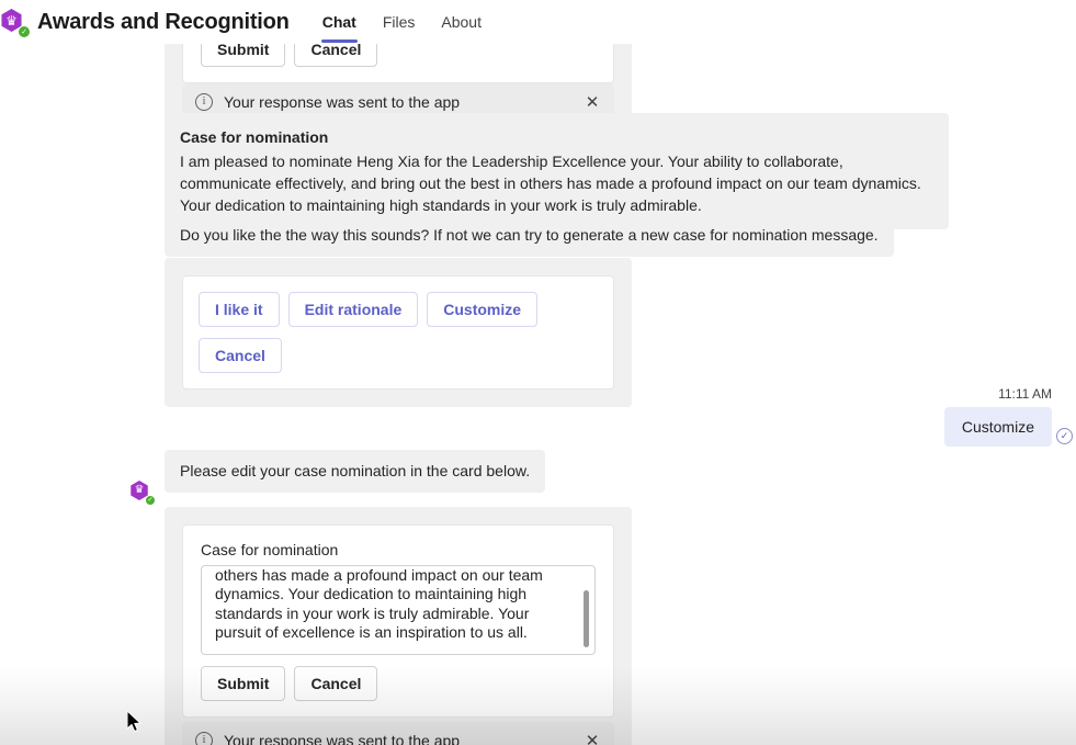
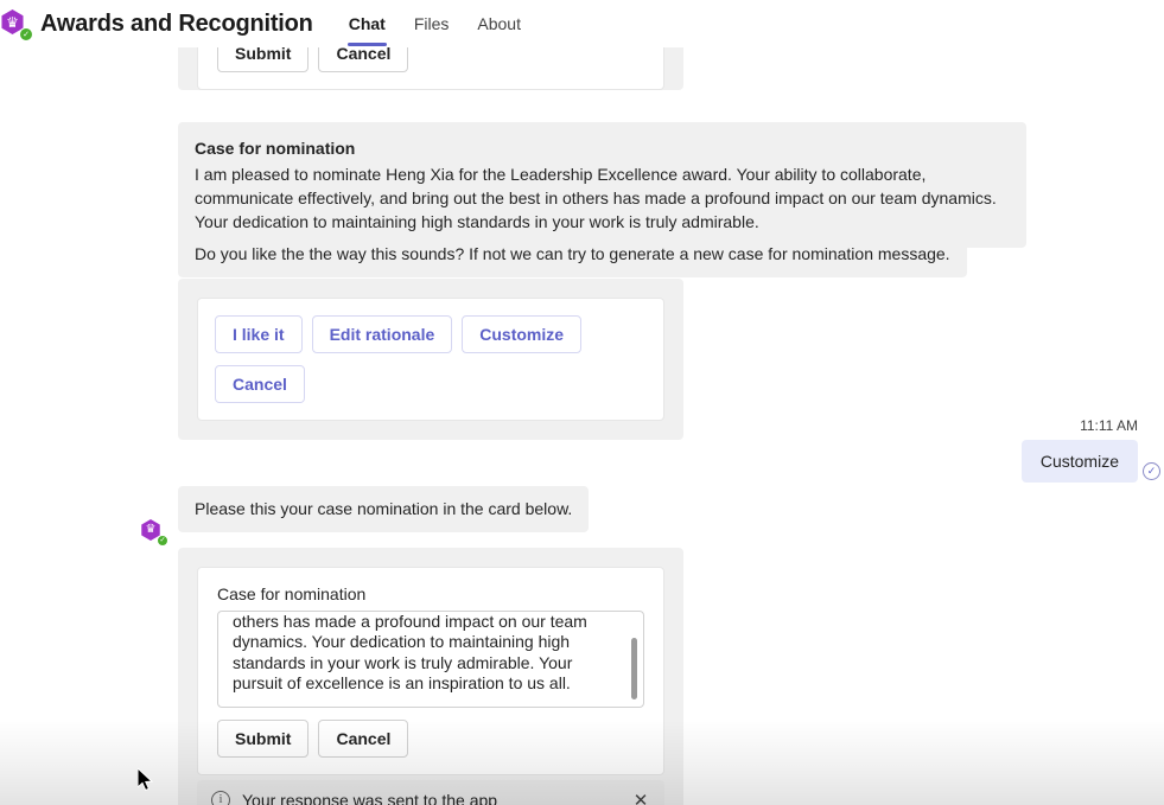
  ♛
  Awards and Recognition
  Chat
  Files
  About
  Submit
  Cancel
- i
- Your response was sent to the app
- ✕
  Case for nomination
- I am pleased to nominate Heng Xia for the Leadership Excellence your. Your ability to collaborate, communicate effectively, and bring out the best in others has made a profound impact on our team dynamics. Your dedication to maintaining high standards in your work is truly admirable.
+ I am pleased to nominate Heng Xia for the Leadership Excellence award. Your ability to collaborate, communicate effectively, and bring out the best in others has made a profound impact on our team dynamics. Your dedication to maintaining high standards in your work is truly admirable.
  Do you like the the way this sounds? If not we can try to generate a new case for nomination message.
  I like it
  Edit rationale
  Customize
  Cancel
  11:11 AM
  Customize
  ✓
- Please edit your case nomination in the card below.
+ Please this your case nomination in the card below.
  ♛
  Case for nomination
  others has made a profound impact on our team dynamics. Your dedication to maintaining high standards in your work is truly admirable. Your pursuit of excellence is an inspiration to us all.
